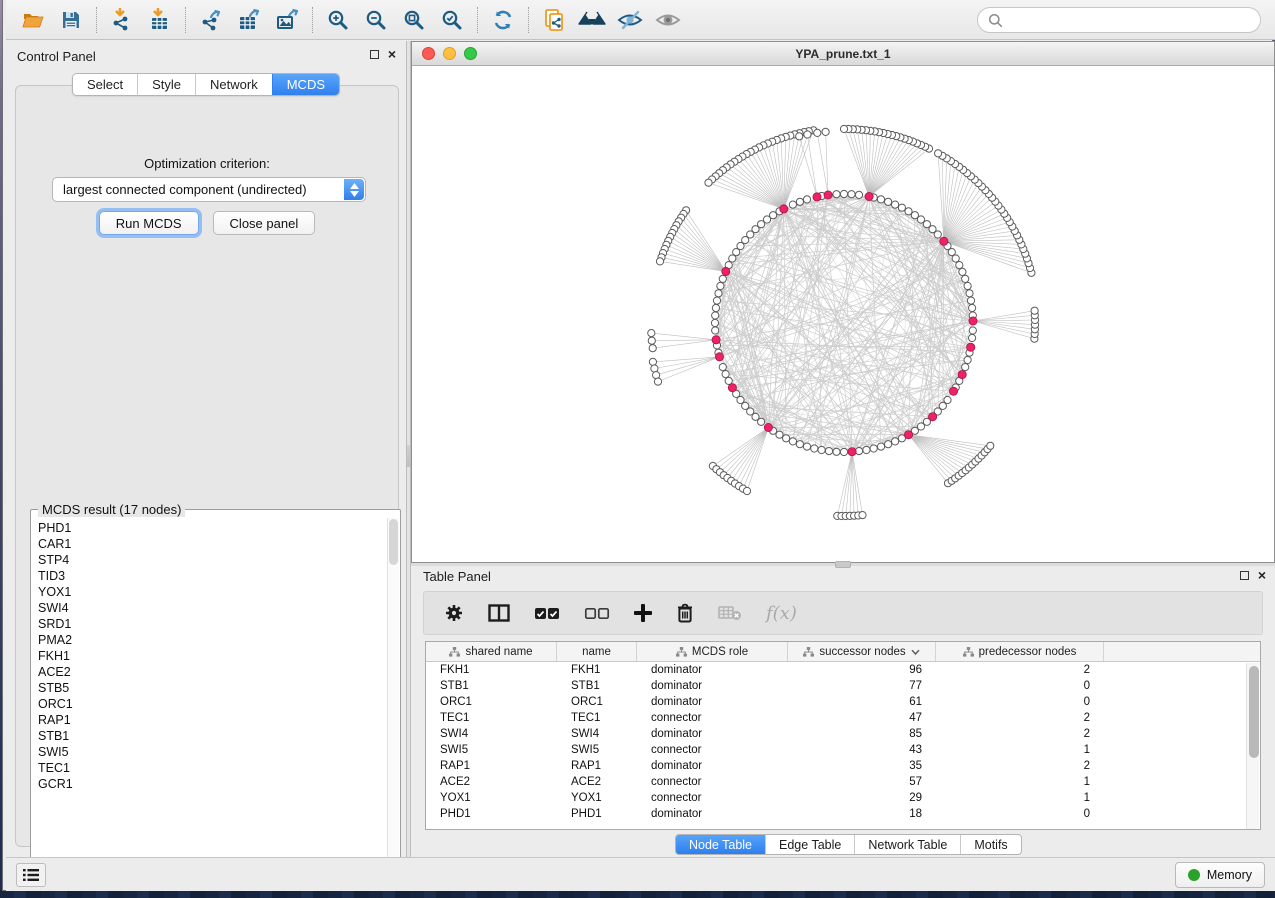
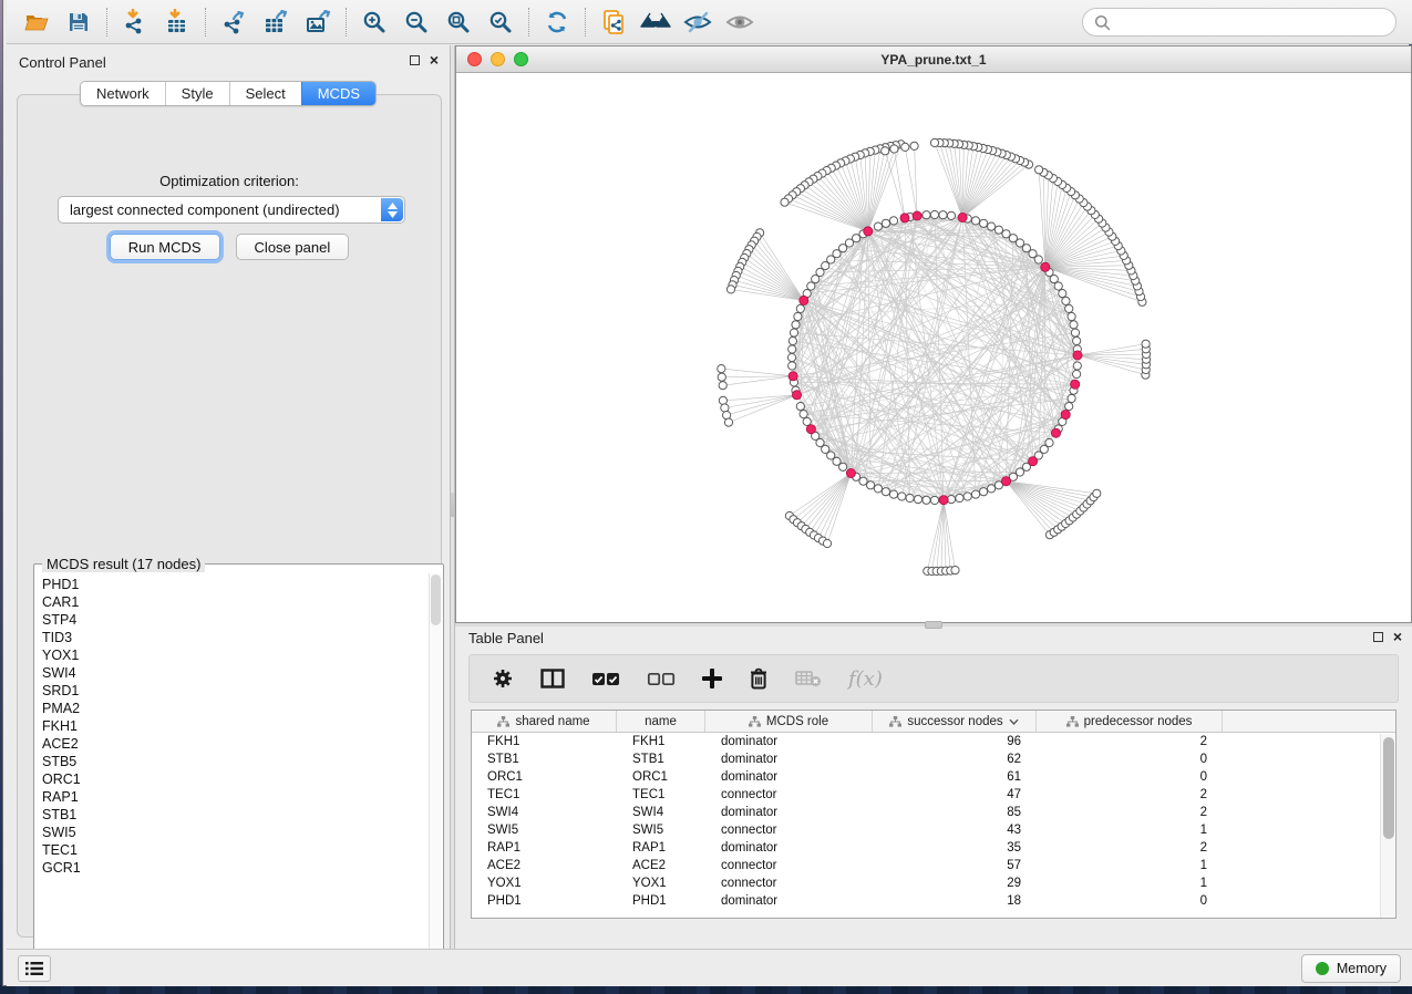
  Control Panel
  ×
  Optimization criterion:
  largest connected component (undirected)
  Run MCDS
  Close panel
  MCDS result (17 nodes)
  PHD1
  CAR1
  STP4
  TID3
  YOX1
  SWI4
  SRD1
  PMA2
  FKH1
  ACE2
  STB5
  ORC1
  RAP1
  STB1
  SWI5
  TEC1
  GCR1
- Select
+ Network
  Style
- Network
+ Select
  MCDS
  YPA_prune.txt_1
  Table Panel
  ×
  f(x)
  shared name
  name
  MCDS role
  successor nodes
  predecessor nodes
  FKH1
  FKH1
  dominator
  96
  2
  STB1
  STB1
  dominator
- 77
+ 62
  0
  ORC1
  ORC1
  dominator
  61
  0
  TEC1
  TEC1
  connector
  47
  2
  SWI4
  SWI4
  dominator
  85
  2
  SWI5
  SWI5
  connector
  43
  1
  RAP1
  RAP1
  dominator
  35
  2
  ACE2
  ACE2
  connector
  57
  1
  YOX1
  YOX1
  connector
  29
  1
  PHD1
  PHD1
  dominator
  18
  0
- Node Table
- Edge Table
- Network Table
- Motifs
  Memory
